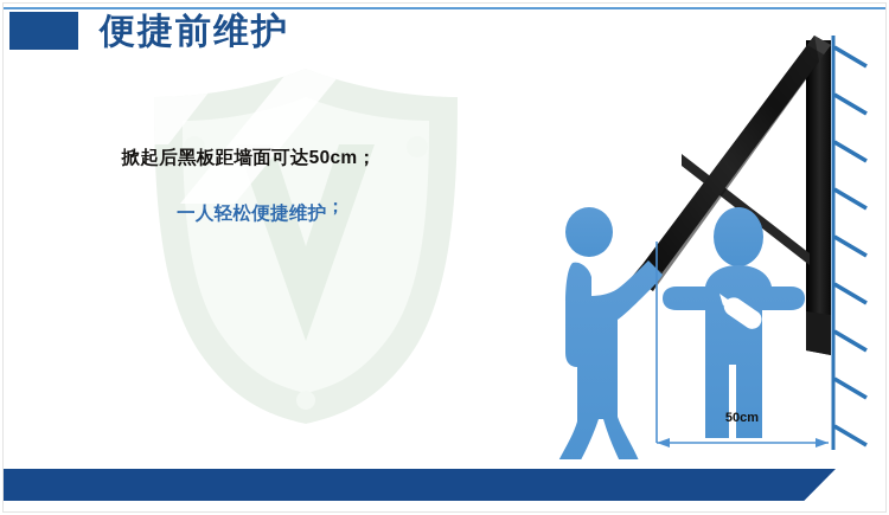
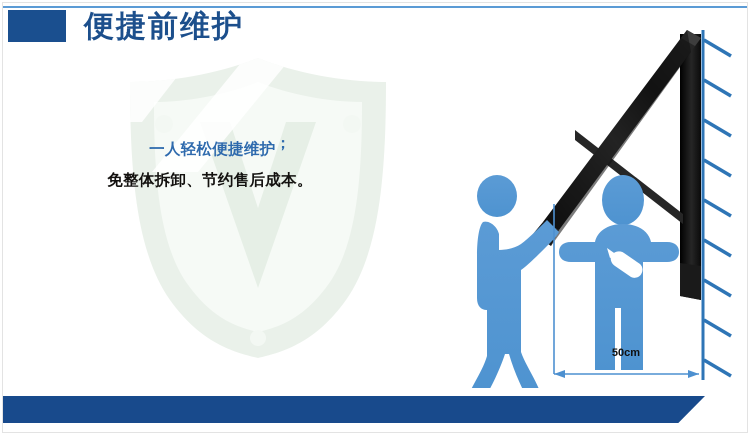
  便捷前维护
- 掀起后黑板距墙面可达50cm；
  一人轻松便捷维护；
+ 免整体拆卸、节约售后成本。
  50cm
